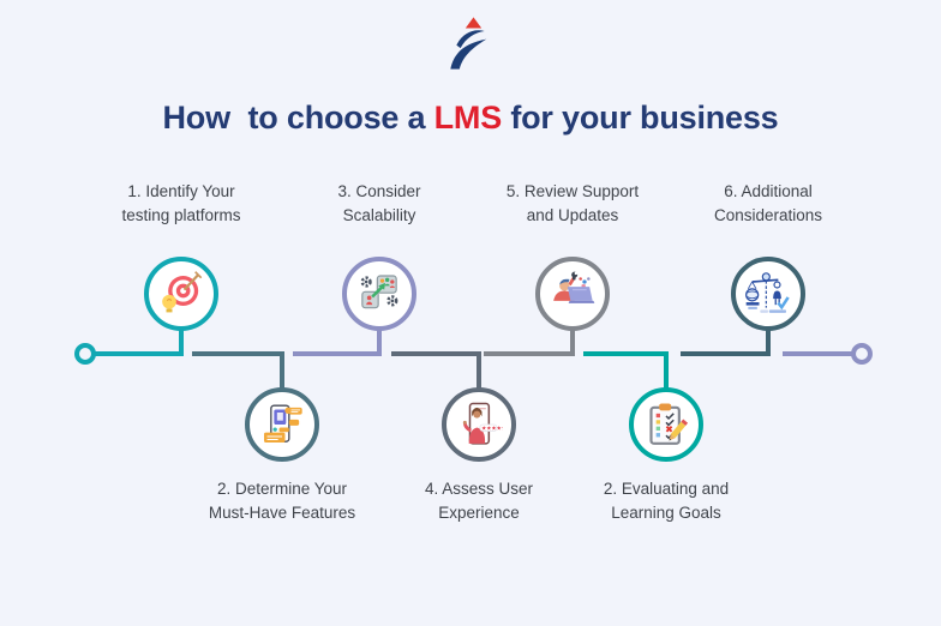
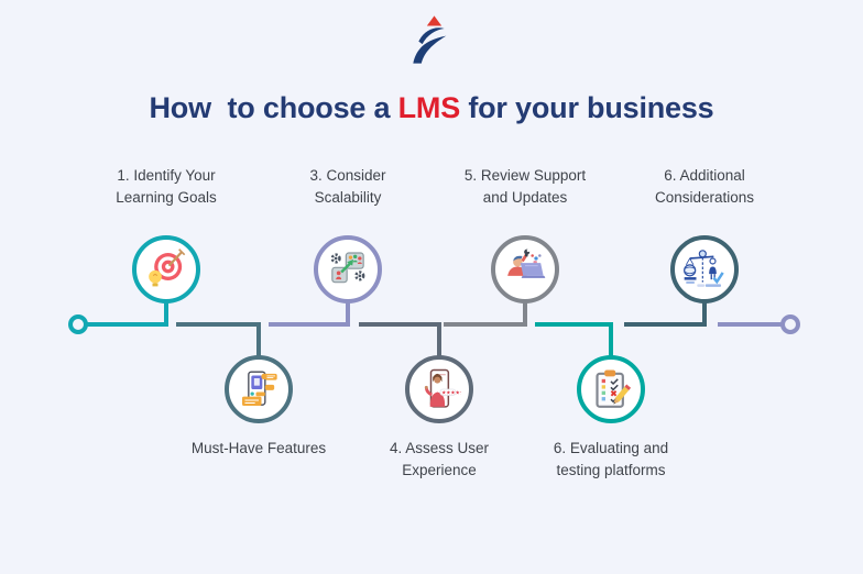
  How to choose a LMS for your business
  1. Identify Your
- testing platforms
+ Learning Goals
- 2. Determine Your
  Must-Have Features
  3. Consider
  Scalability
  4. Assess User
  Experience
  5. Review Support
  and Updates
- 2. Evaluating and
+ 6. Evaluating and
- Learning Goals
+ testing platforms
  6. Additional
  Considerations
